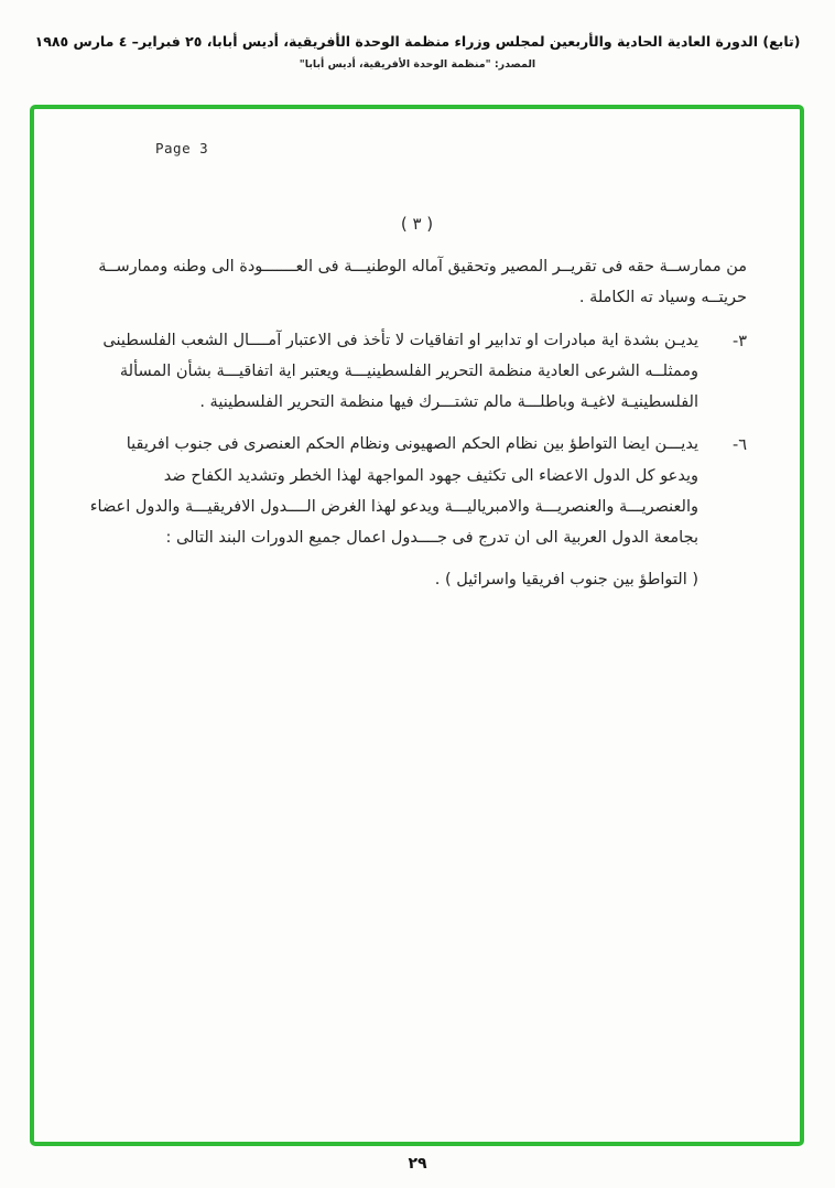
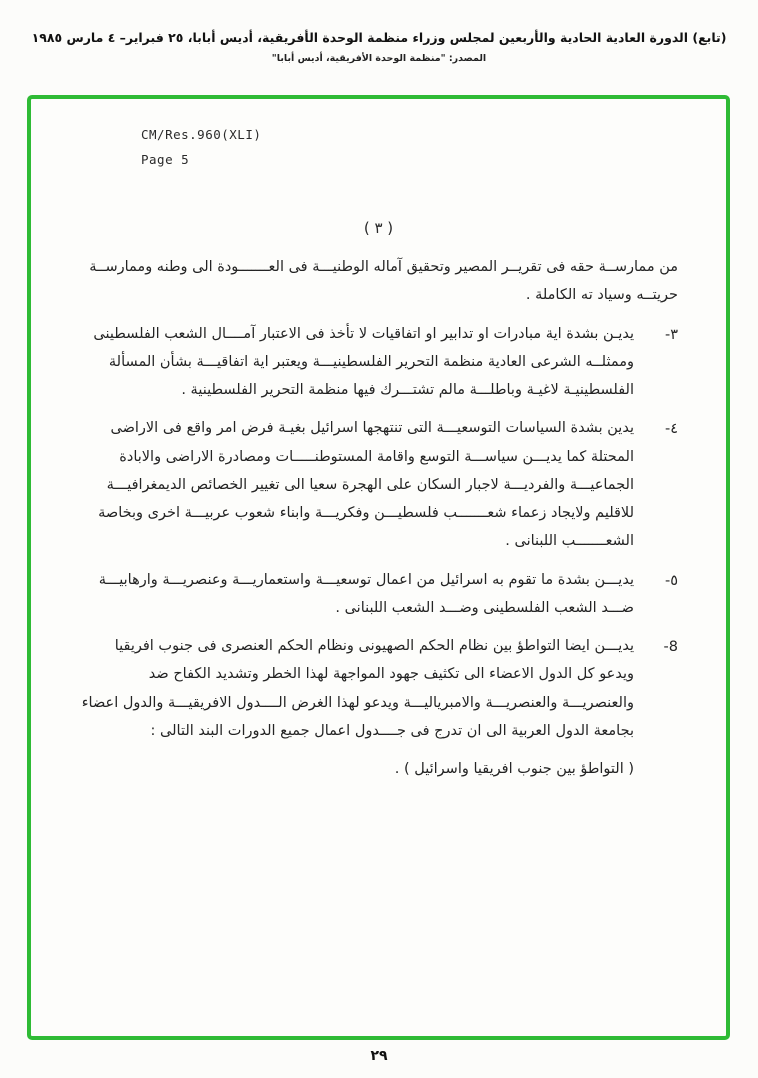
  (تابع) الدورة العادية الحادية والأربعين لمجلس وزراء منظمة الوحدة الأفريقية، أديس أبابا، ٢٥ فبراير– ٤ مارس ١٩٨٥
  المصدر: "منظمة الوحدة الأفريقية، أديس أبابا"
+ CM/Res.960(XLI)
- Page 3
+ Page 5
  ( ٣ )
  من ممارســة حقه فى تقريــر المصير وتحقيق آماله الوطنيـــة فى العـــــــودة الى وطنه وممارســة حريتــه وسياد ته الكاملة .
  ٣-
  يديـن بشدة اية مبادرات او تدابير او اتفاقيات لا تأخذ فى الاعتبار آمــــال الشعب الفلسطينى وممثلــه الشرعى العادية منظمة التحرير الفلسطينيـــة ويعتبر اية اتفاقيـــة بشأن المسألة الفلسطينيـة لاغيـة وباطلـــة مالم تشتـــرك فيها منظمة التحرير الفلسطينية .
+ ٤-
+ يدين بشدة السياسات التوسعيـــة التى تنتهجها اسرائيل بغيـة فرض امر واقع فى الاراضى المحتلة كما يديـــن سياســـة التوسع واقامة المستوطنـــــات ومصادرة الاراضى والابادة الجماعيـــة والفرديـــة لاجبار السكان على الهجرة سعيا الى تغيير الخصائص الديمغرافيـــة للاقليم ولايجاد زعماء شعـــــــب فلسطيـــن وفكريـــة وابناء شعوب عربيـــة اخرى وبخاصة الشعـــــــب اللبنانى .
+ ٥-
+ يديـــن بشدة ما تقوم به اسرائيل من اعمال توسعيـــة واستعماريـــة وعنصريـــة وارهابيـــة ضـــد الشعب الفلسطينى وضـــد الشعب اللبنانى .
- ٦-
+ 8-
  يديـــن ايضا التواطؤ بين نظام الحكم الصهيونى ونظام الحكم العنصرى فى جنوب افريقيا ويدعو كل الدول الاعضاء الى تكثيف جهود المواجهة لهذا الخطر وتشديد الكفاح ضد والعنصريـــة والعنصريـــة والامبرياليـــة ويدعو لهذا الغرض الــــدول الافريقيـــة والدول اعضاء بجامعة الدول العربية الى ان تدرج فى جــــدول اعمال جميع الدورات البند التالى :
  ( التواطؤ بين جنوب افريقيا واسرائيل ) .
  ٢٩
